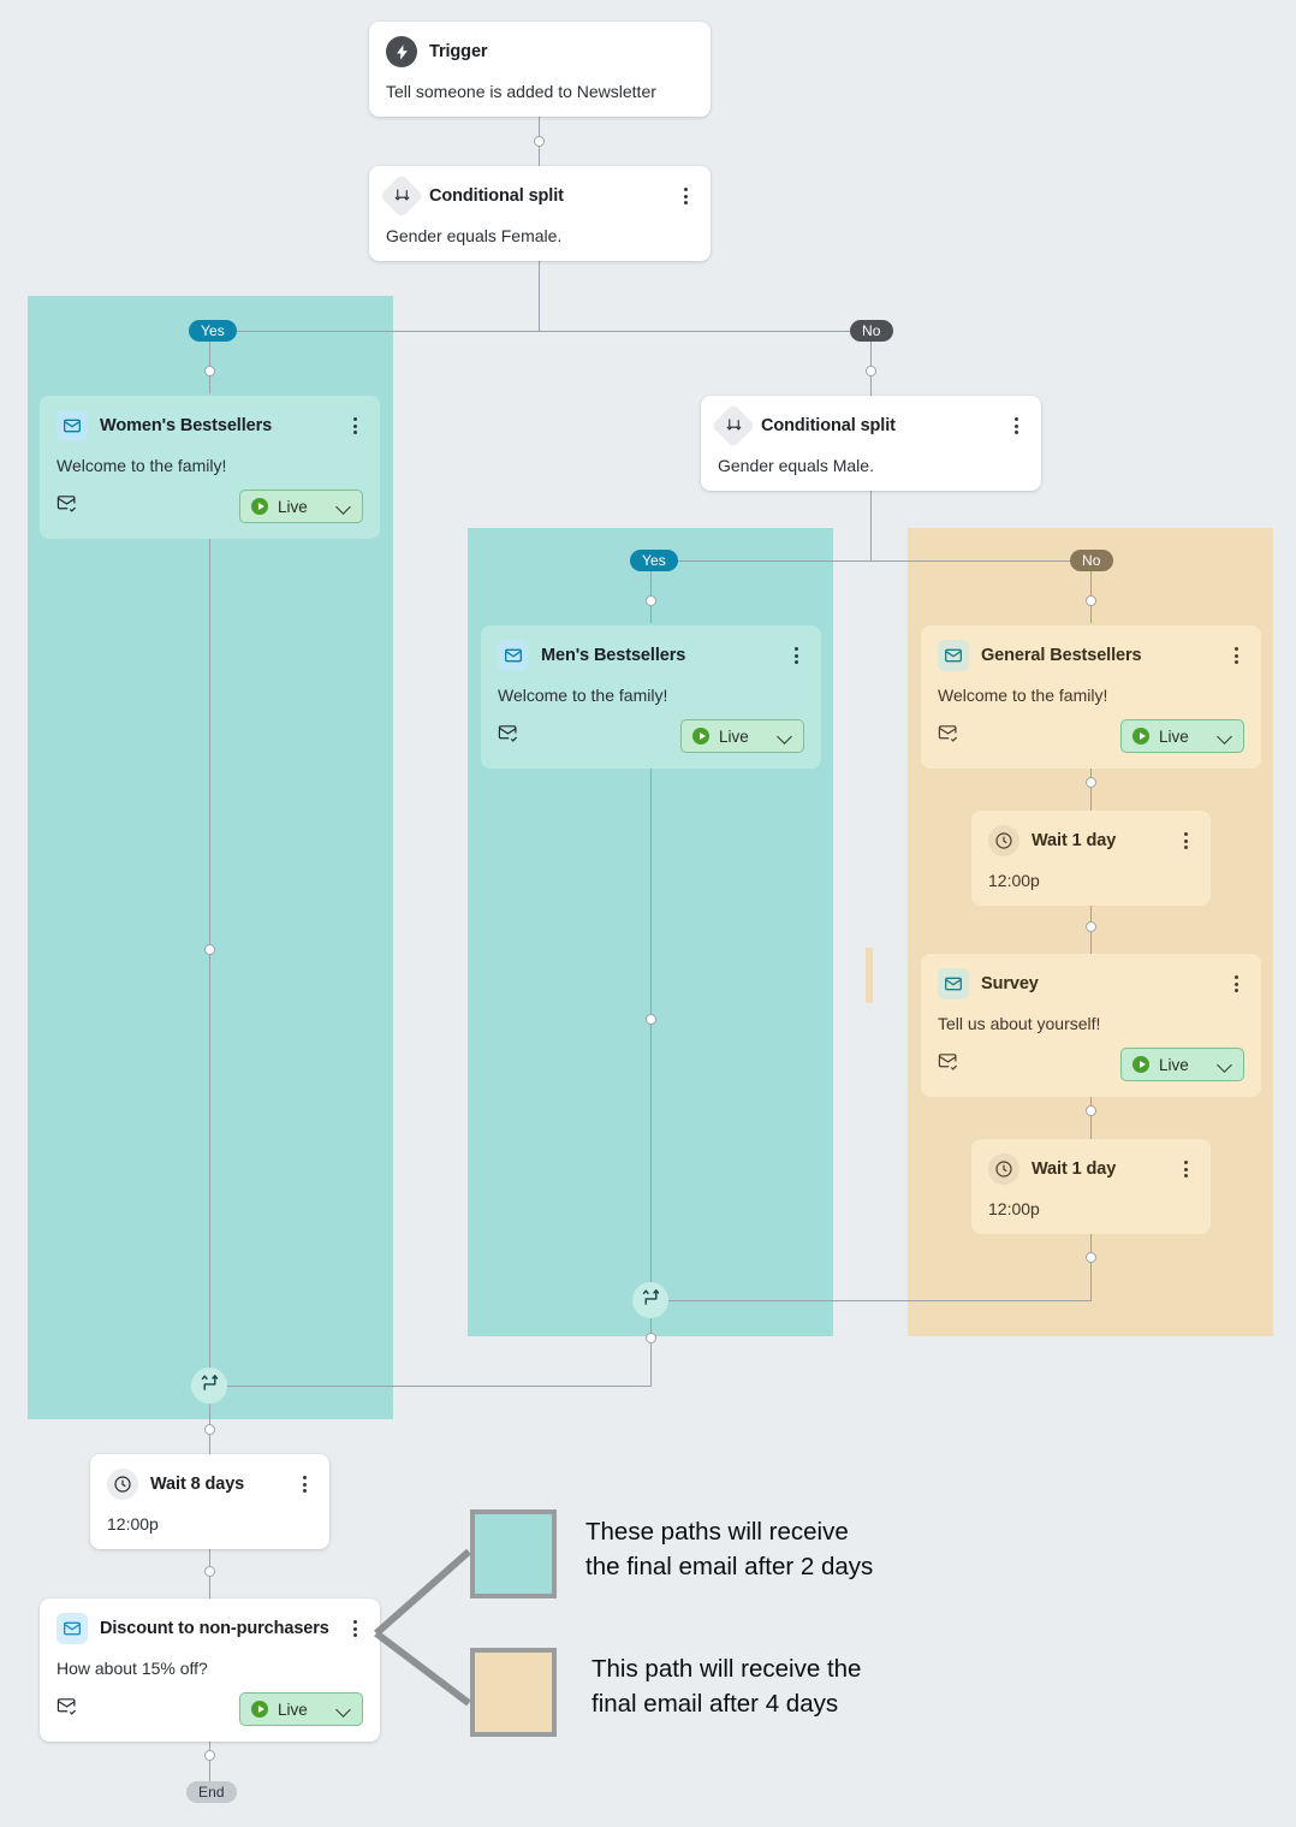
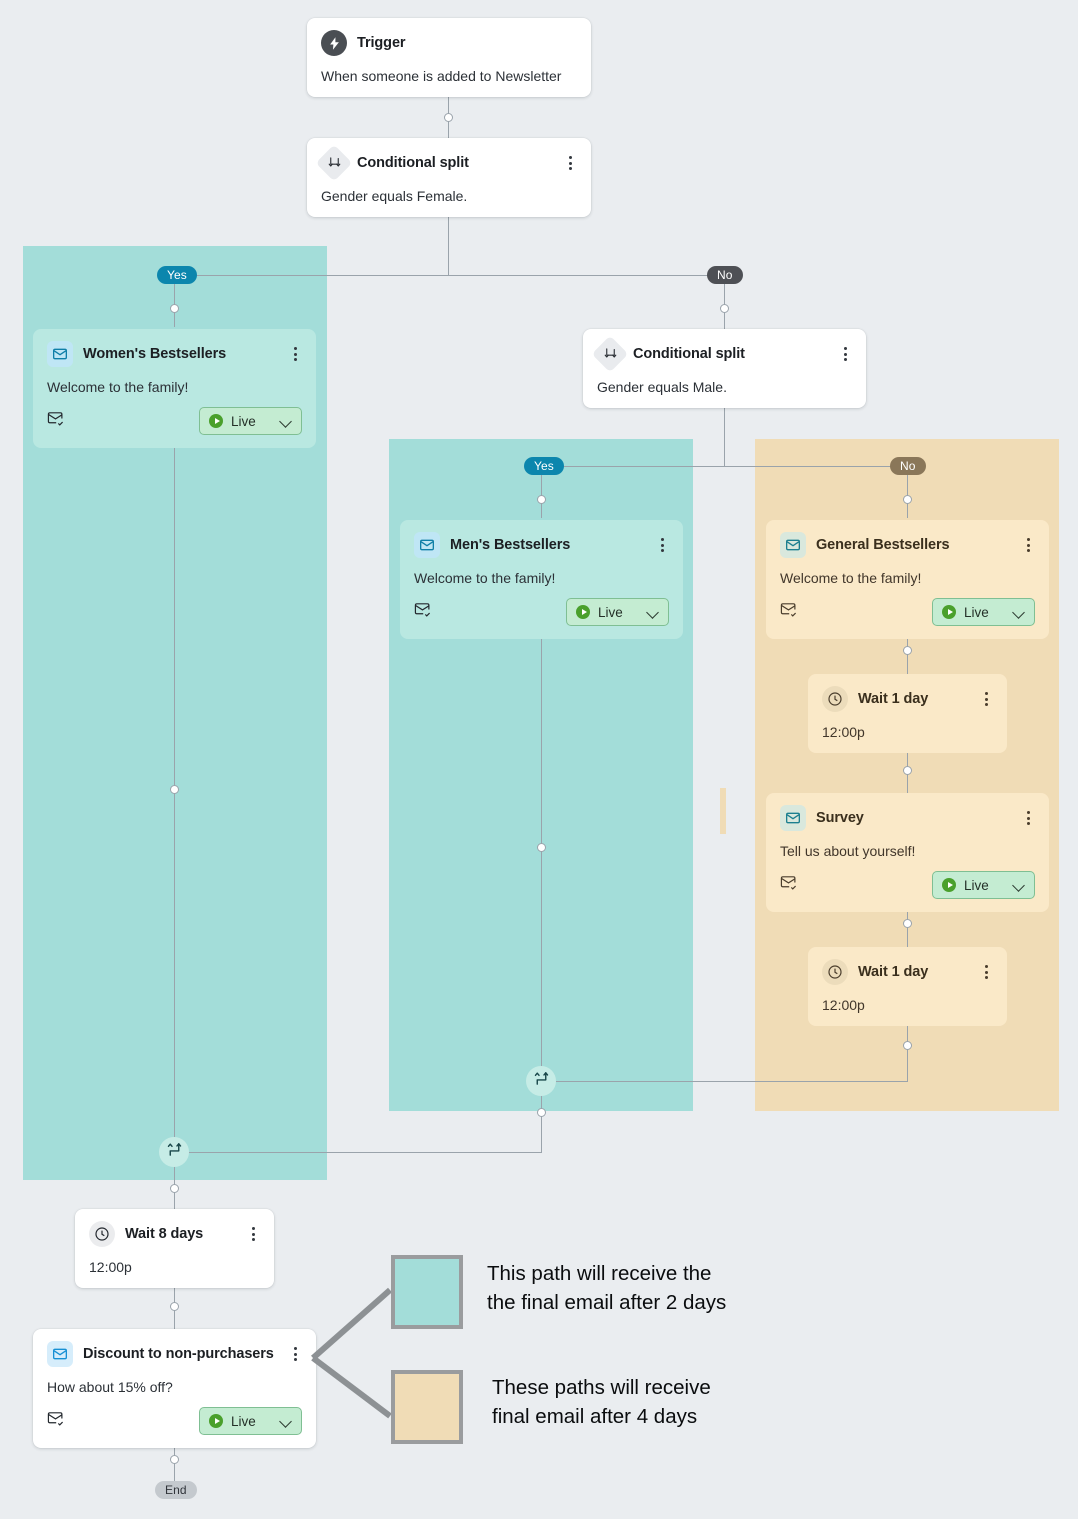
  Yes
  No
  Yes
  No
  Trigger
- Tell someone is added to Newsletter
+ When someone is added to Newsletter
  Conditional split
  Gender equals Female.
  Women's Bestsellers
  Welcome to the family!
  Live
  Conditional split
  Gender equals Male.
  Men's Bestsellers
  Welcome to the family!
  Live
  General Bestsellers
  Welcome to the family!
  Live
  Wait 1 day
  12:00p
  Survey
  Tell us about yourself!
  Live
  Wait 1 day
  12:00p
  Wait 8 days
  12:00p
  Discount to non-purchasers
  How about 15% off?
  Live
  End
- These paths will receive
+ This path will receive the
  the final email after 2 days
- This path will receive the
+ These paths will receive
  final email after 4 days
